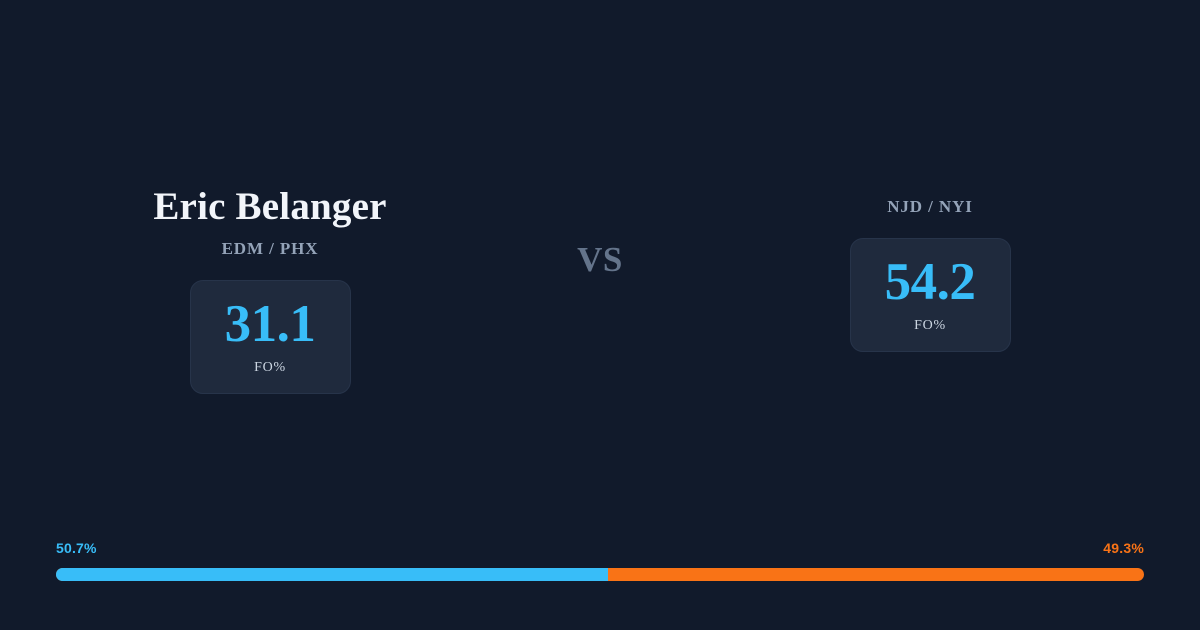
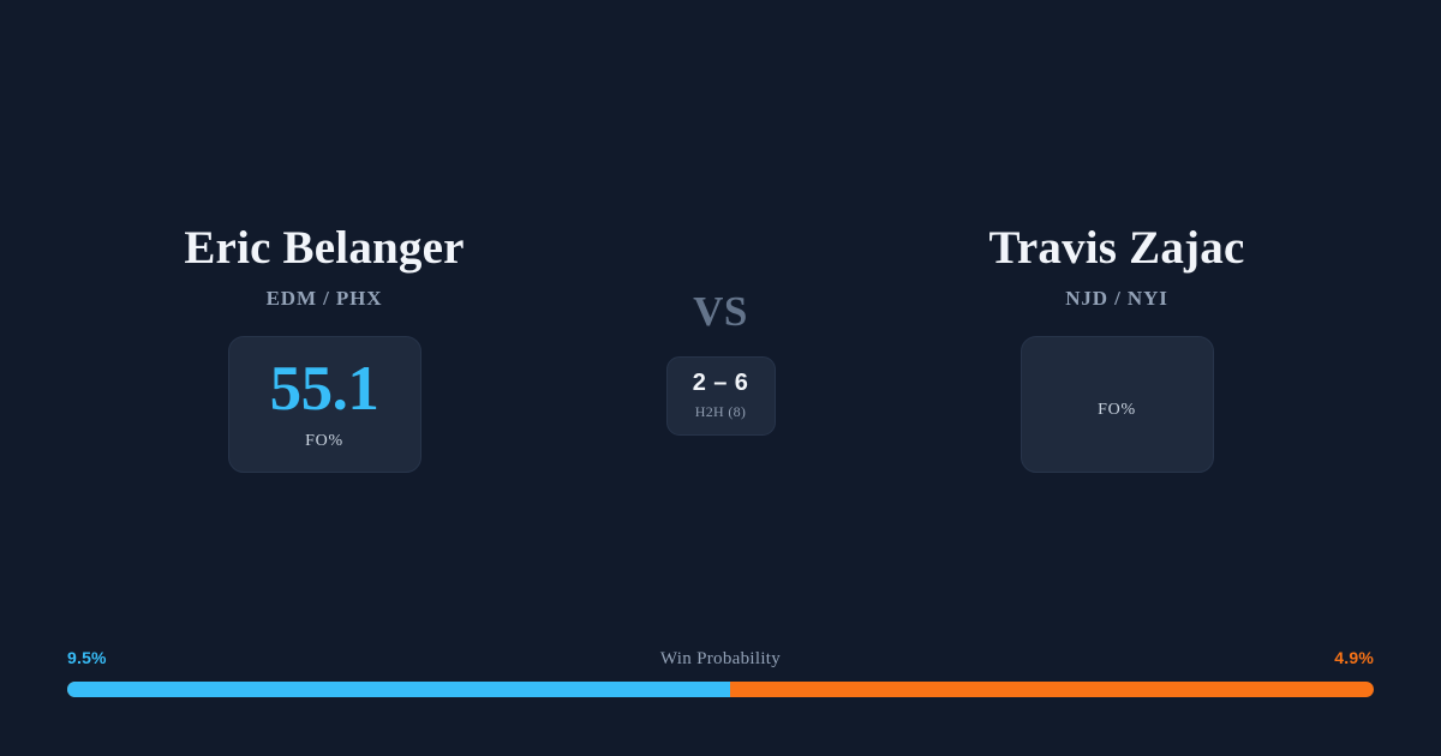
  Eric Belanger
  EDM / PHX
- 31.1
+ 55.1
  FO%
  VS
+ 2 – 6
+ H2H (8)
+ Travis Zajac
  NJD / NYI
- 54.2
  FO%
- 50.7%
+ 9.5%
+ Win Probability
- 49.3%
+ 4.9%
